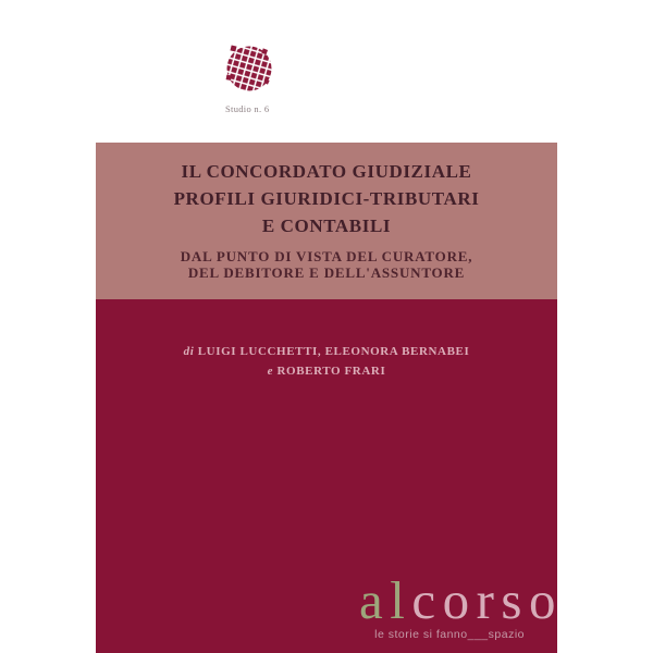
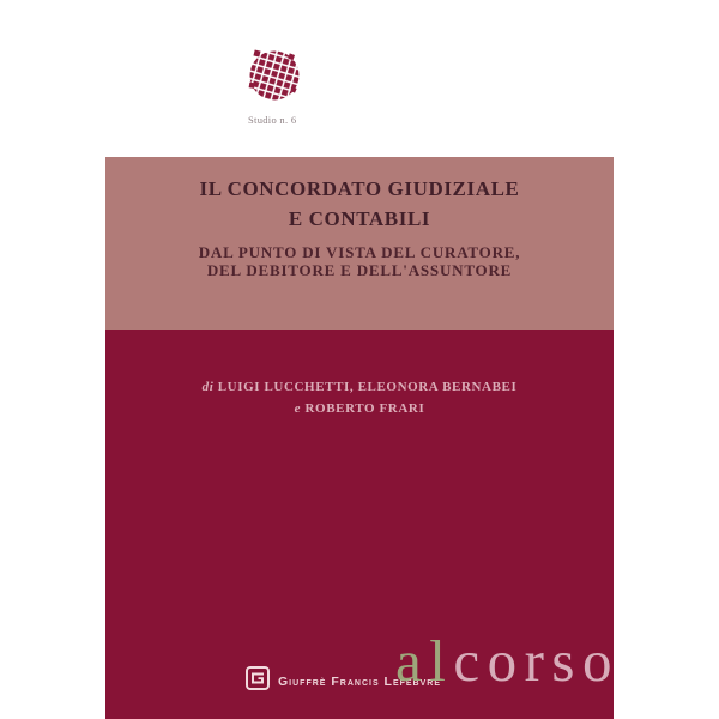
  Studio n. 6
  IL CONCORDATO GIUDIZIALE
- PROFILI GIURIDICI-TRIBUTARI
  E CONTABILI
  DAL PUNTO DI VISTA DEL CURATORE,
  DEL DEBITORE E DELL'ASSUNTORE
  di LUIGI LUCCHETTI, ELEONORA BERNABEI
  e ROBERTO FRARI
+ Giuffrè Francis Lefebvre
  alcorso
- le storie si fanno___spazio
